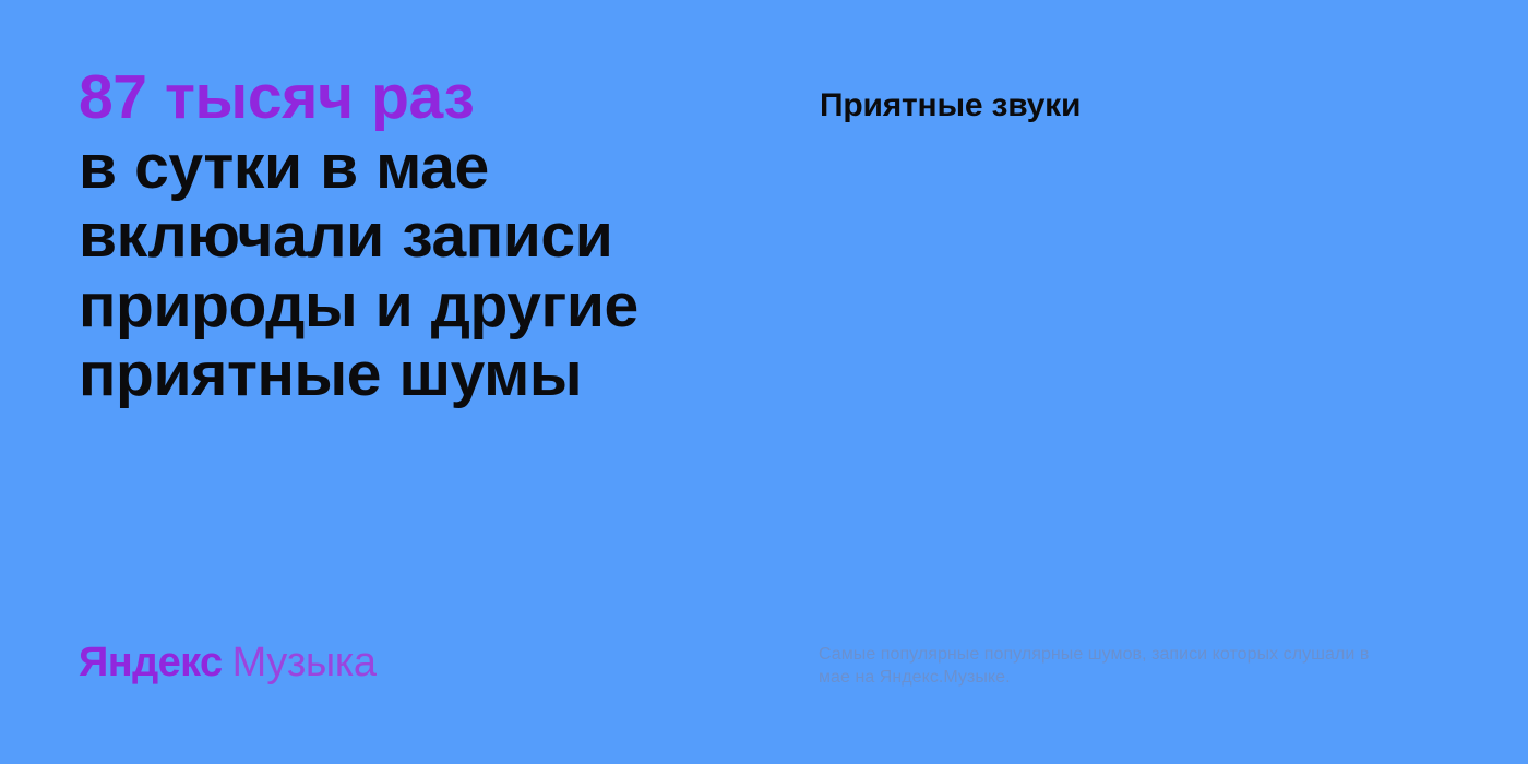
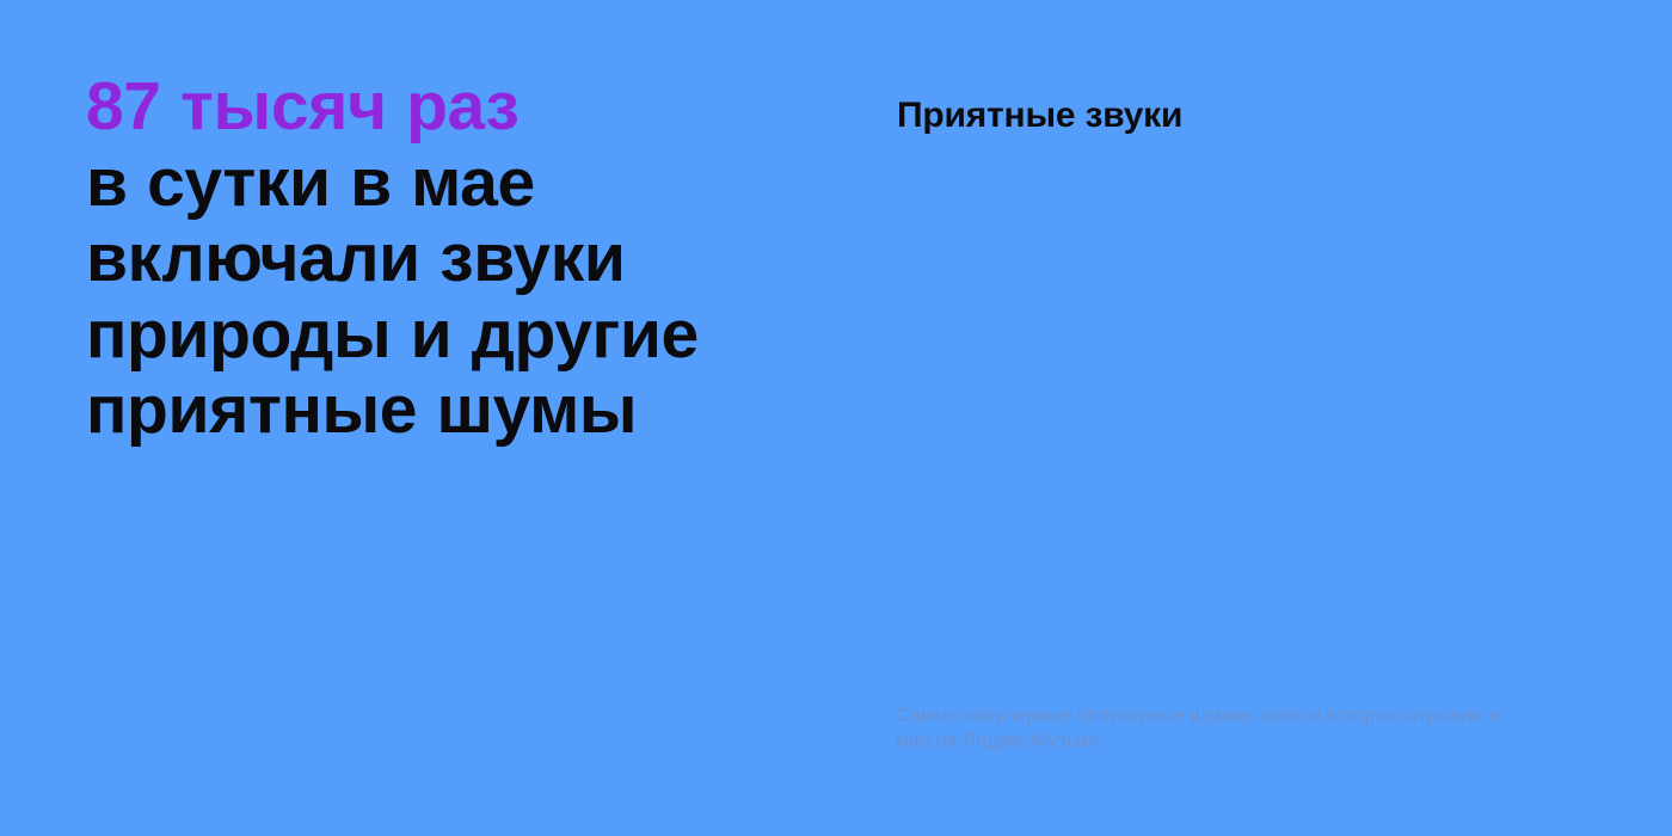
  87 тысяч раз
- в сутки в мае включали записи природы и другие приятные шумы
+ в сутки в мае включали звуки природы и другие приятные шумы
- Яндекс Музыка
  Приятные звуки
  Самые популярные популярные шумов, записи которых слушали в мае на Яндекс.Музыке.
